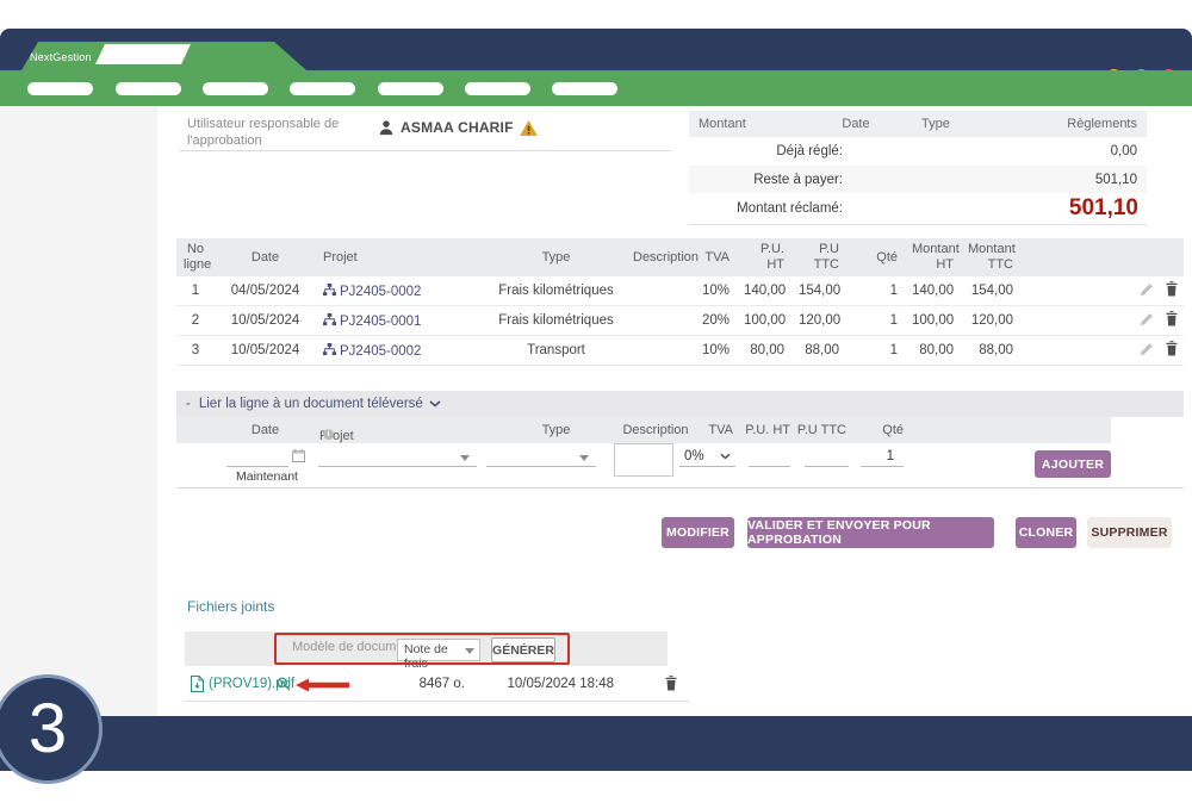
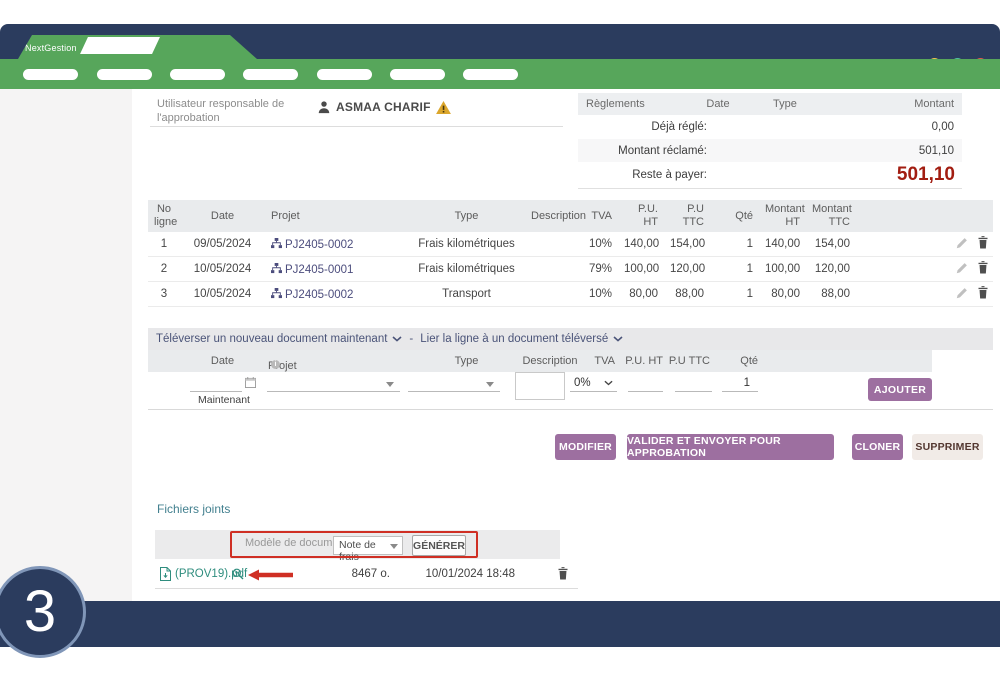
  NextGestion
  Utilisateur responsable de l'approbation
  ASMAA CHARIF
- Montant
+ Règlements
  Date
  Type
- Règlements
+ Montant
  Déjà réglé:
  0,00
- Reste à payer:
+ Montant réclamé:
  501,10
- Montant réclamé:
+ Reste à payer:
  501,10
  No ligne	Date	Projet	Type	Description	TVA	P.U. HT	P.U TTC	Qté	Montant HT	Montant TTC
- 1	04/05/2024	PJ2405-0002	Frais kilométriques		10%	140,00	154,00	1	140,00	154,00
+ 1	09/05/2024	PJ2405-0002	Frais kilométriques		10%	140,00	154,00	1	140,00	154,00
- 2	10/05/2024	PJ2405-0001	Frais kilométriques		20%	100,00	120,00	1	100,00	120,00
+ 2	10/05/2024	PJ2405-0001	Frais kilométriques		79%	100,00	120,00	1	100,00	120,00
  3	10/05/2024	PJ2405-0002	Transport		10%	80,00	88,00	1	80,00	88,00
+ Téléverser un nouveau document maintenant
  -
  Lier la ligne à un document téléversé
  Date
  Type
  Description
  TVA
  P.U. HT
  P.U TTC
  Qté
  Maintenant
  0%
  1
  AJOUTER
  MODIFIER
  VALIDER ET ENVOYER POUR APPROBATION
  CLONER
  SUPPRIMER
  Fichiers joints
  Modèle de docum
  Note de frais
  GÉNÉRER
  (PROV19).pdf
  8467 o.
- 10/05/2024 18:48
+ 10/01/2024 18:48
  3
